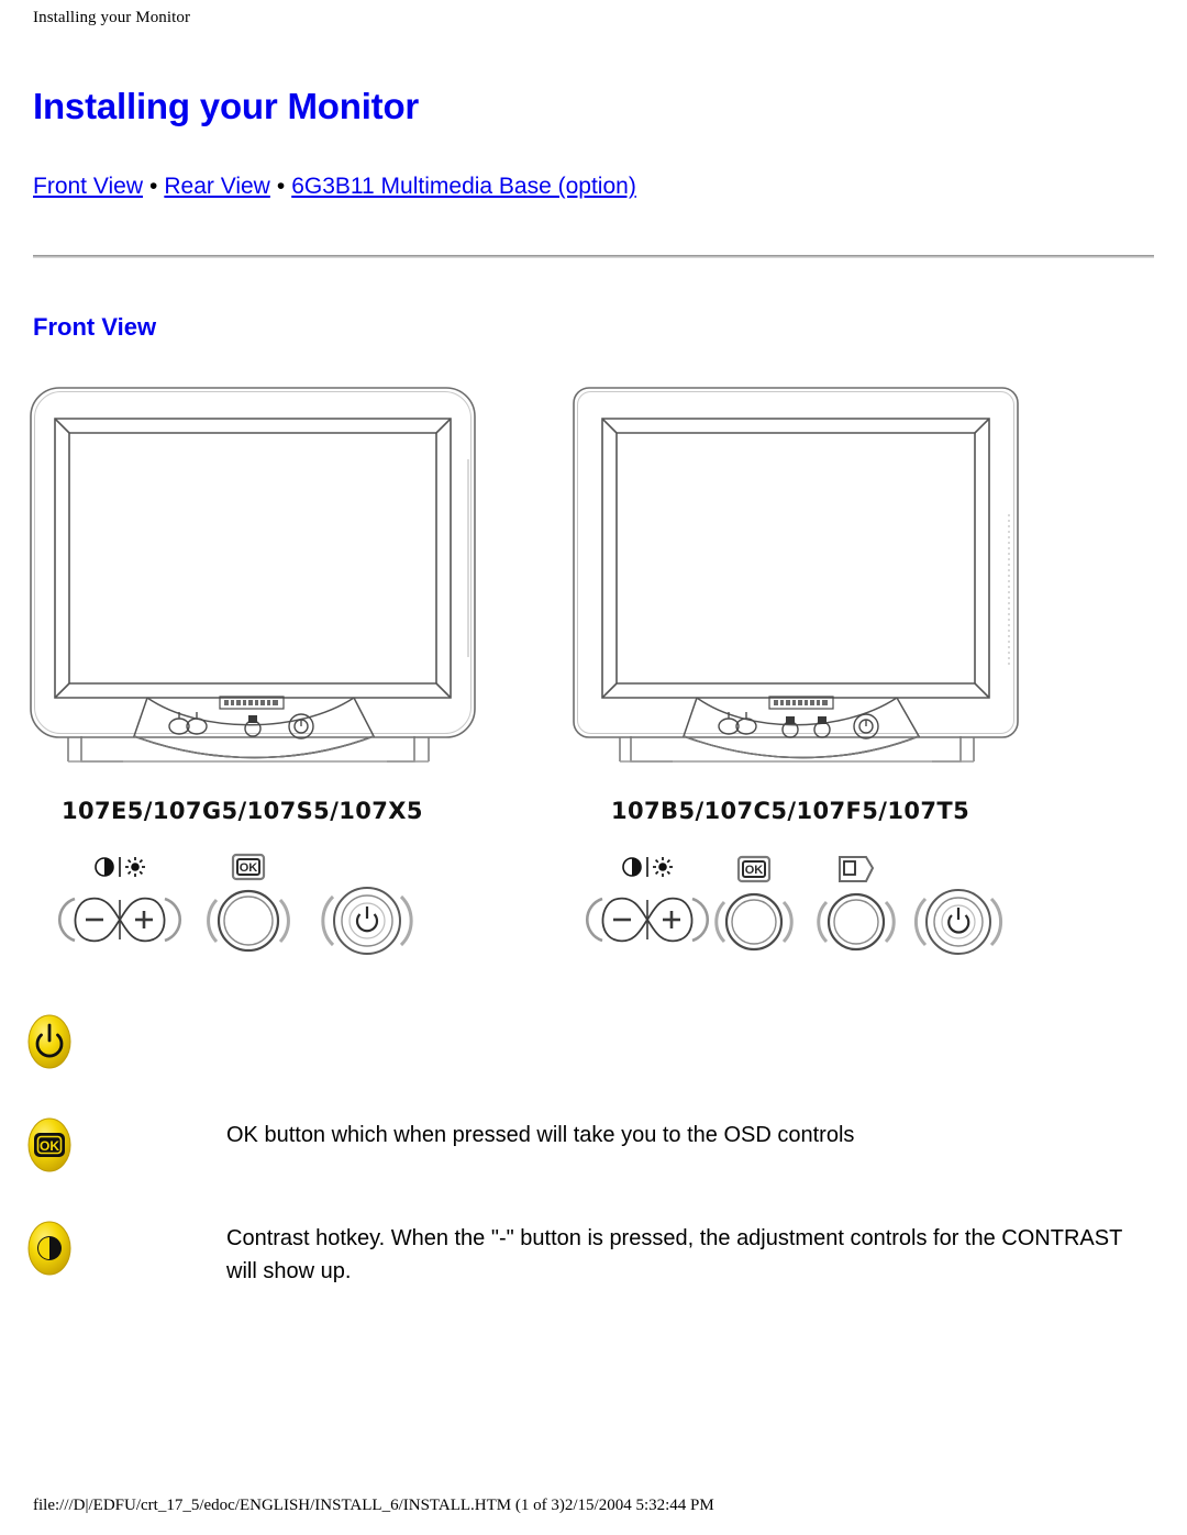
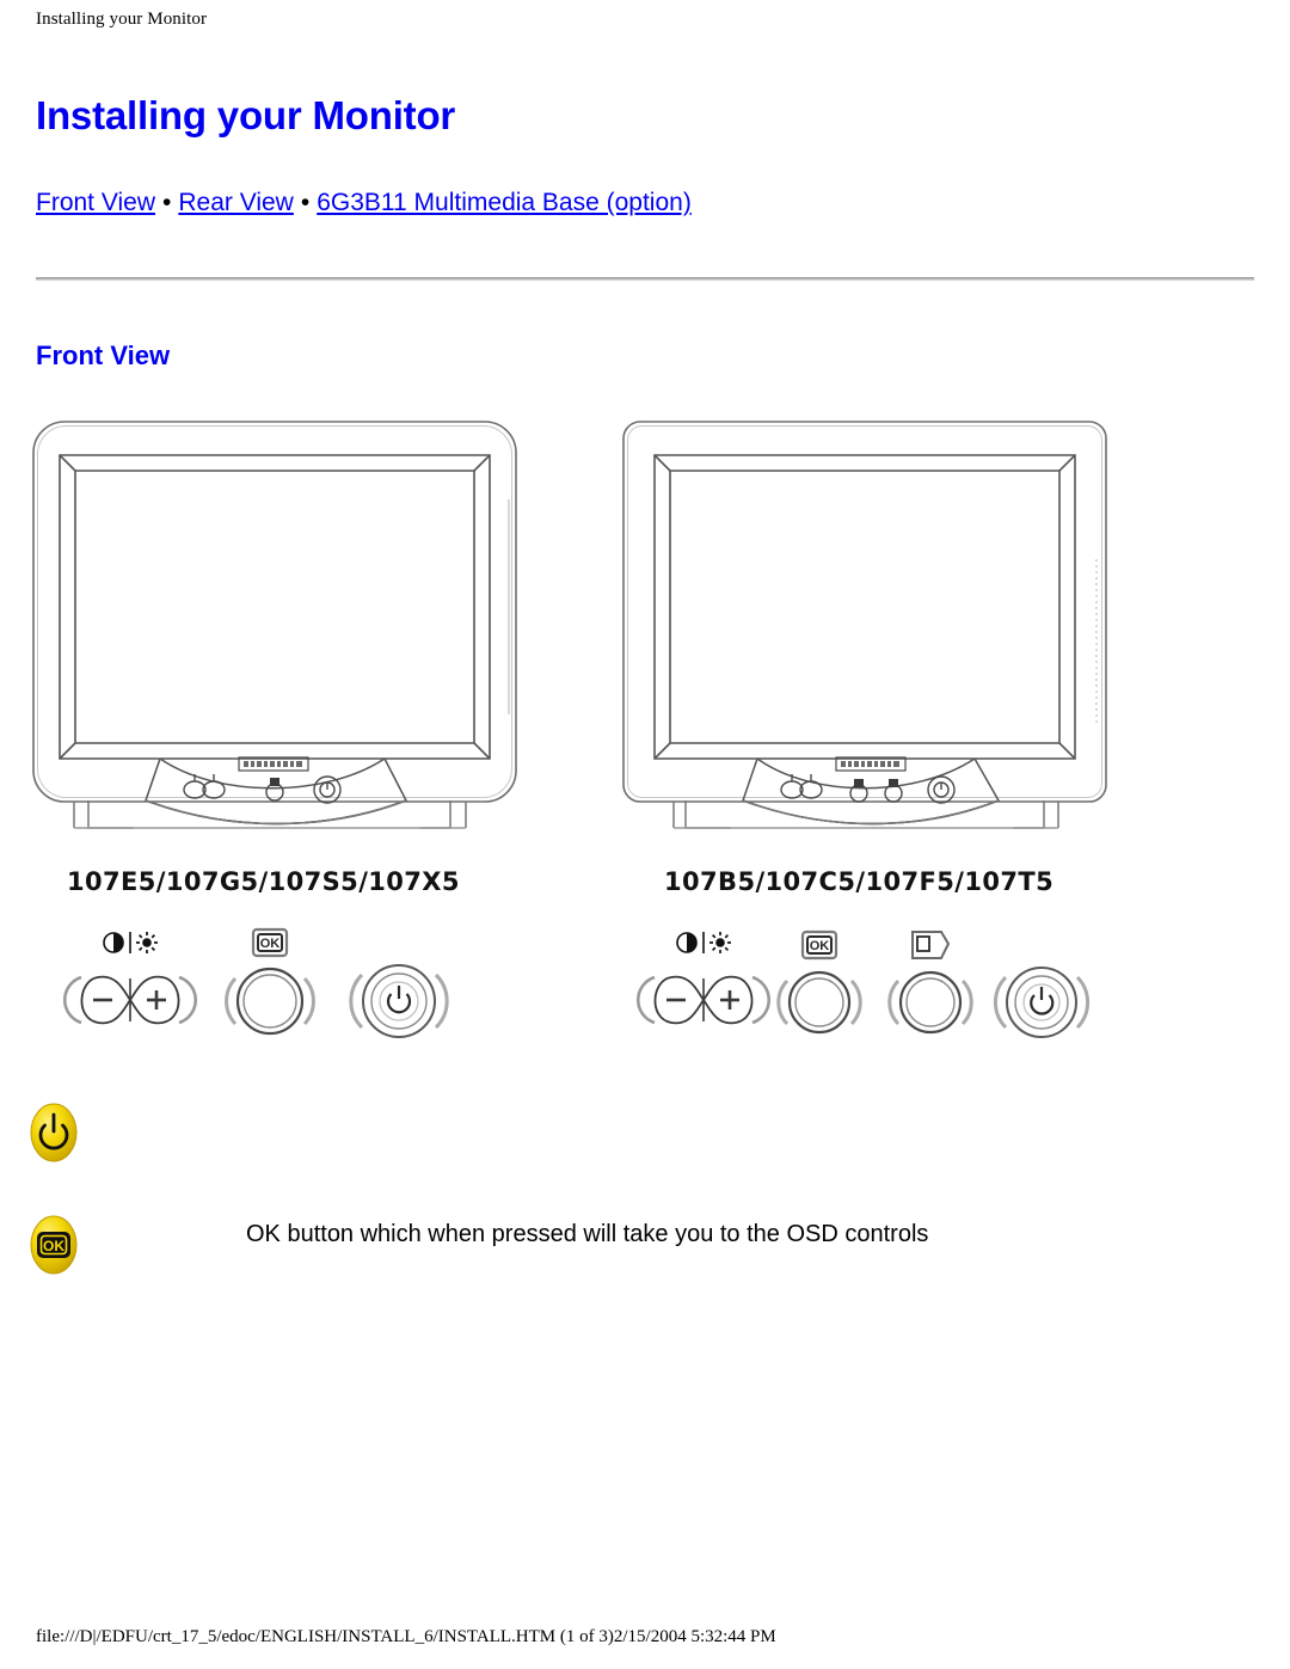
  Installing your Monitor
  Installing your Monitor
  Front View • Rear View • 6G3B11 Multimedia Base (option)
  Front View
  107E5/107G5/107S5/107X5
  107B5/107C5/107F5/107T5
  OK
  OK
  OK
  OK button which when pressed will take you to the OSD controls
- Contrast hotkey. When the "-" button is pressed, the adjustment controls for the CONTRAST will show up.
  file:///D|/EDFU/crt_17_5/edoc/ENGLISH/INSTALL_6/INSTALL.HTM (1 of 3)2/15/2004 5:32:44 PM
